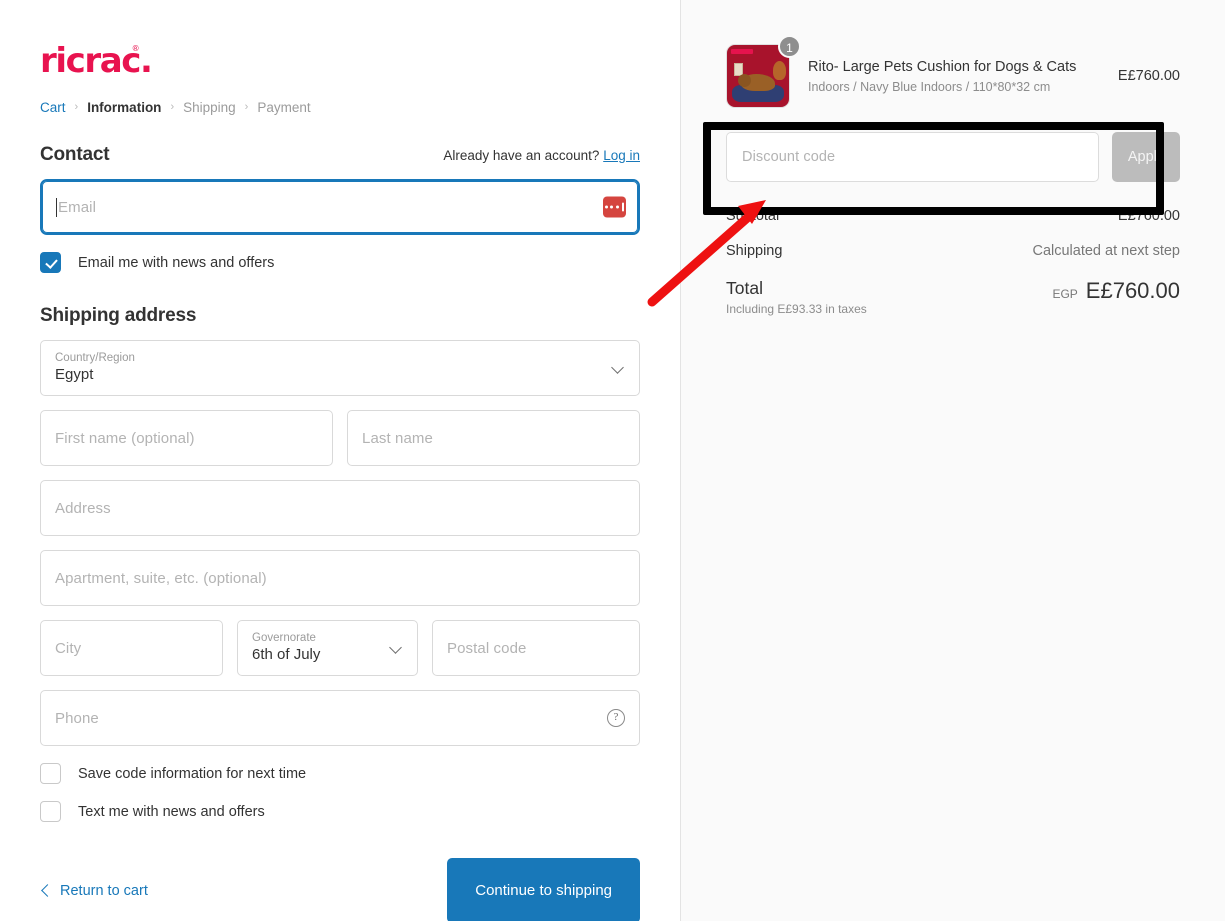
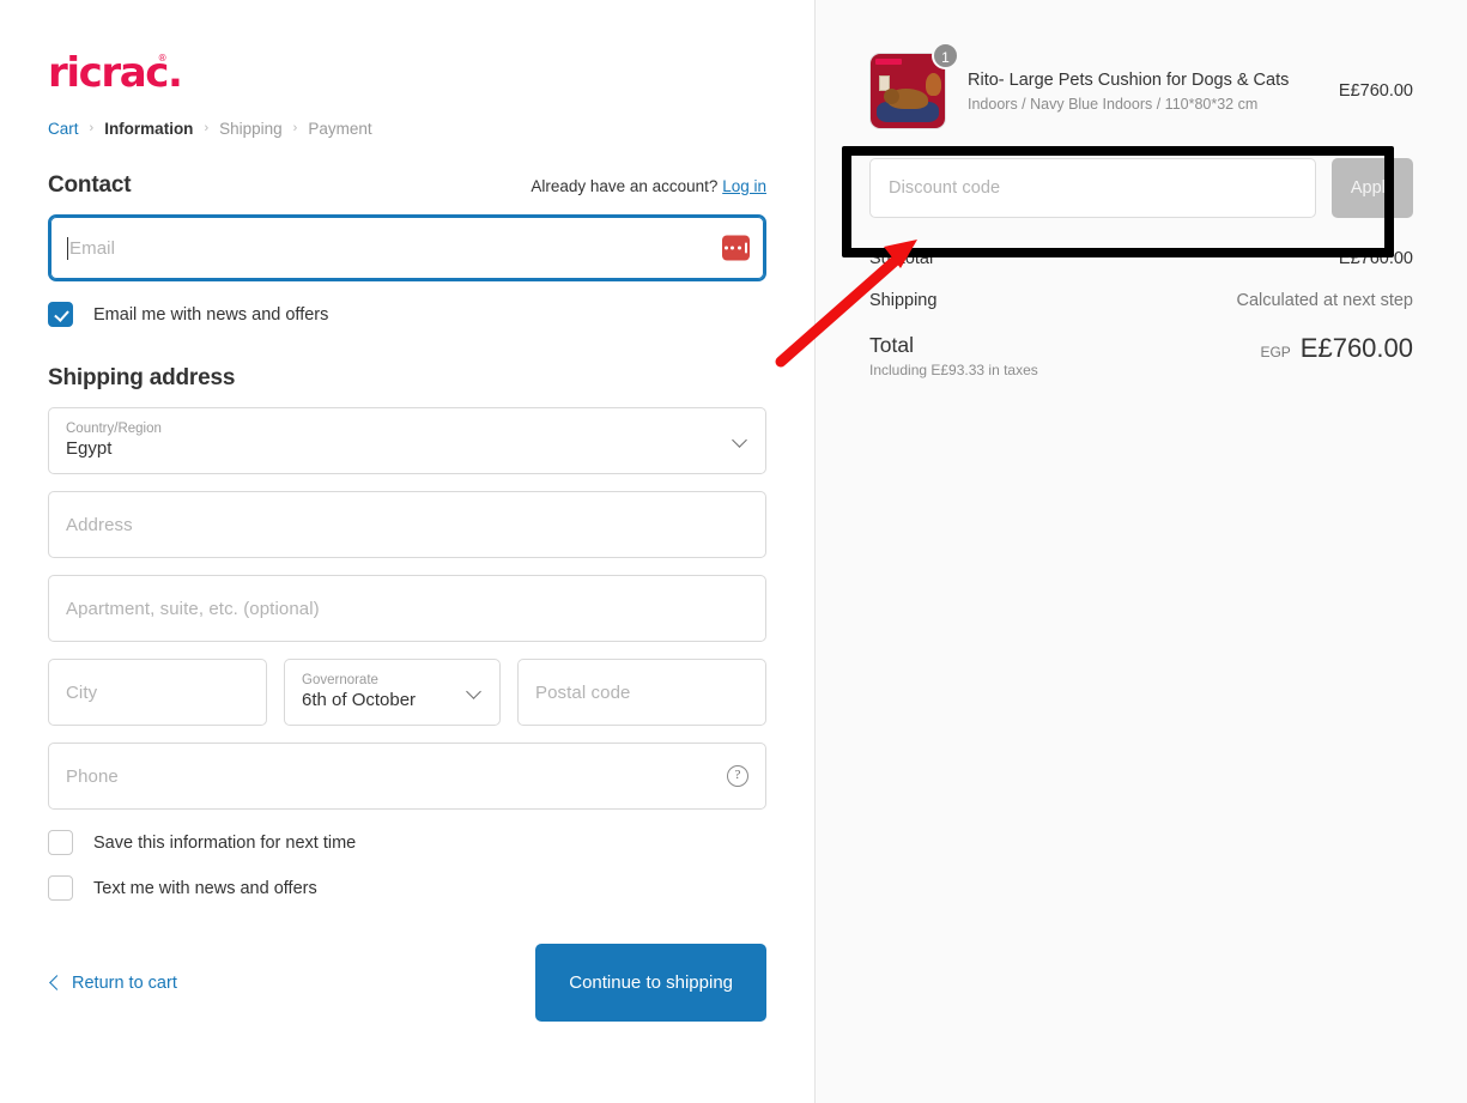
  ricrac.
  ®
  Cart
  ›
  Information
  ›
  Shipping
  ›
  Payment
  Contact
  Already have an account? Log in
  Email
  Email me with news and offers
  Shipping address
  Country/Region
  Egypt
- First name (optional)
- Last name
  Address
  Apartment, suite, etc. (optional)
  City
  Governorate
- 6th of July
+ 6th of October
  Postal code
  Phone
  ?
- Save code information for next time
+ Save this information for next time
  Text me with news and offers
  Return to cart
  Continue to shipping
  1
  Rito- Large Pets Cushion for Dogs & Cats
  Indoors / Navy Blue Indoors / 110*80*32 cm
  E£760.00
  Discount code
  Apply
  Suotal
  E£760.00
  Shipping
  Calculated at next step
  Total
  Including E£93.33 in taxes
  EGP
  E£760.00
